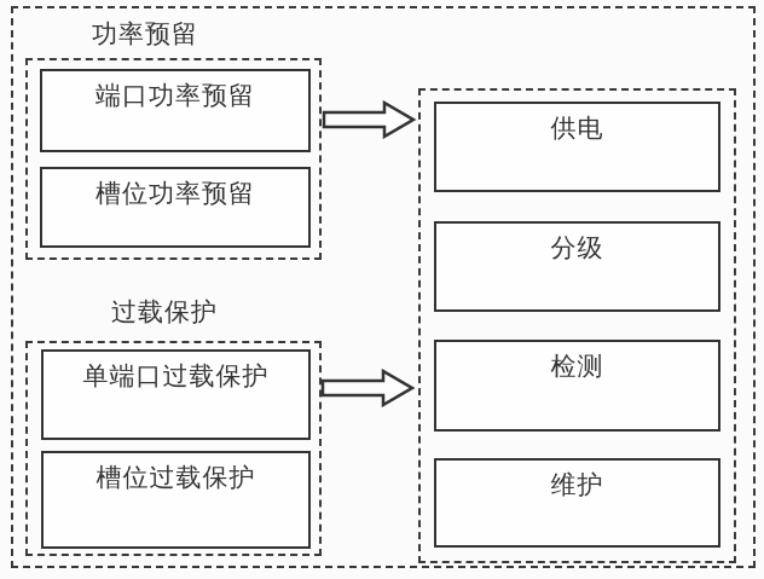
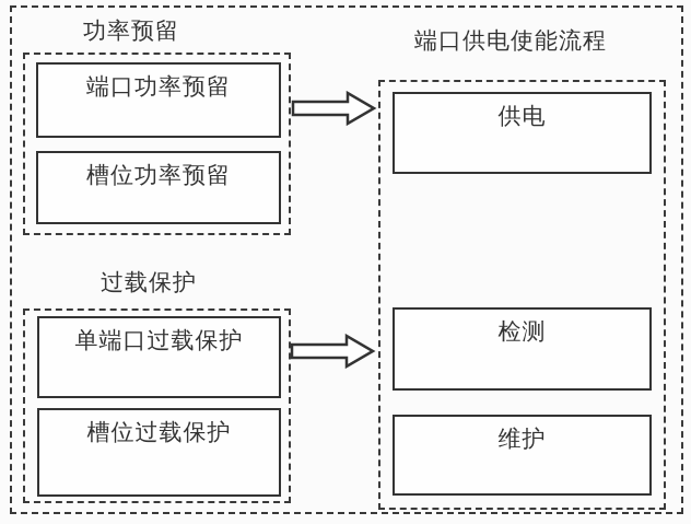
  功率预留
  端口功率预留
  槽位功率预留
  过载保护
  单端口过载保护
  槽位过载保护
+ 端口供电使能流程
  供电
- 分级
  检测
  维护
